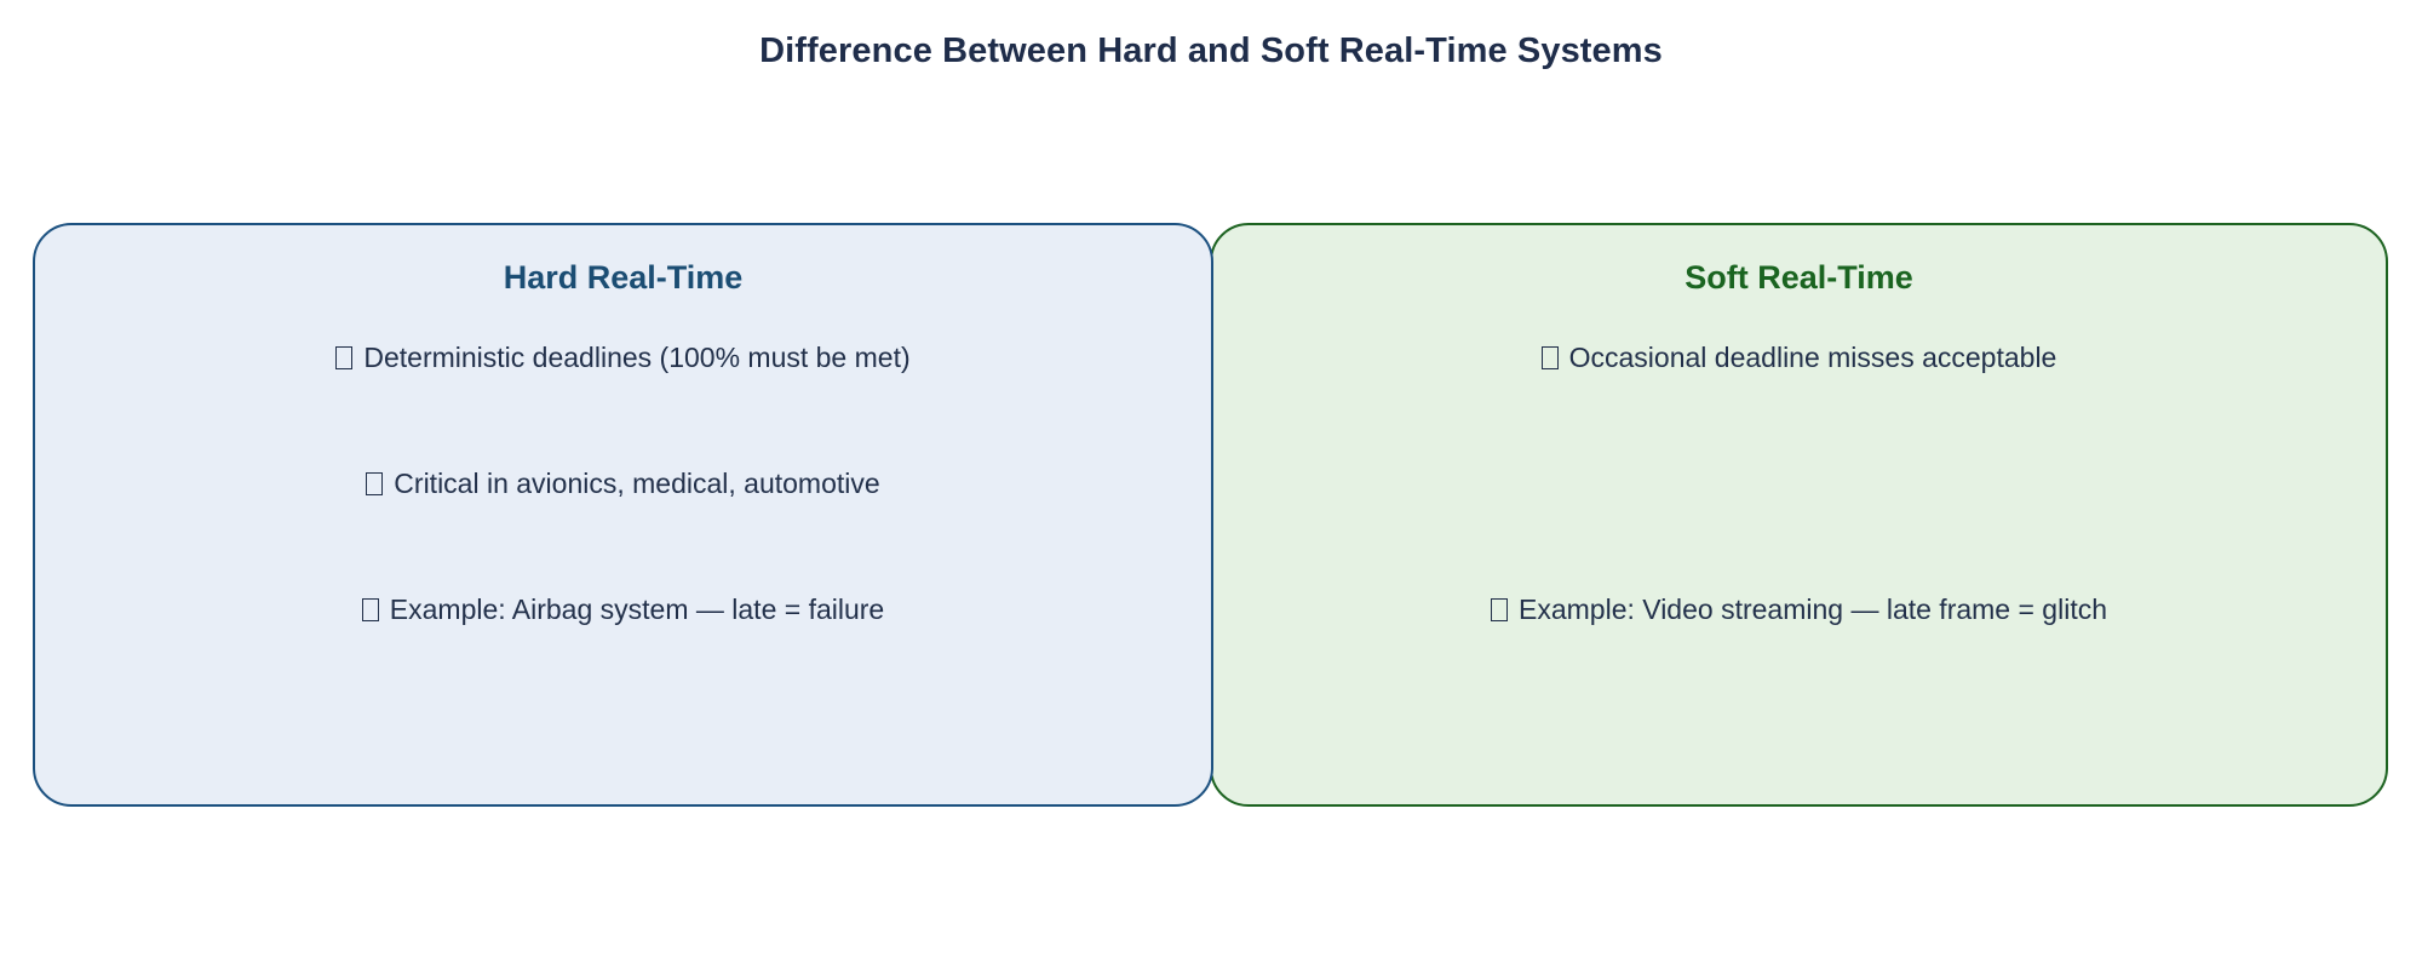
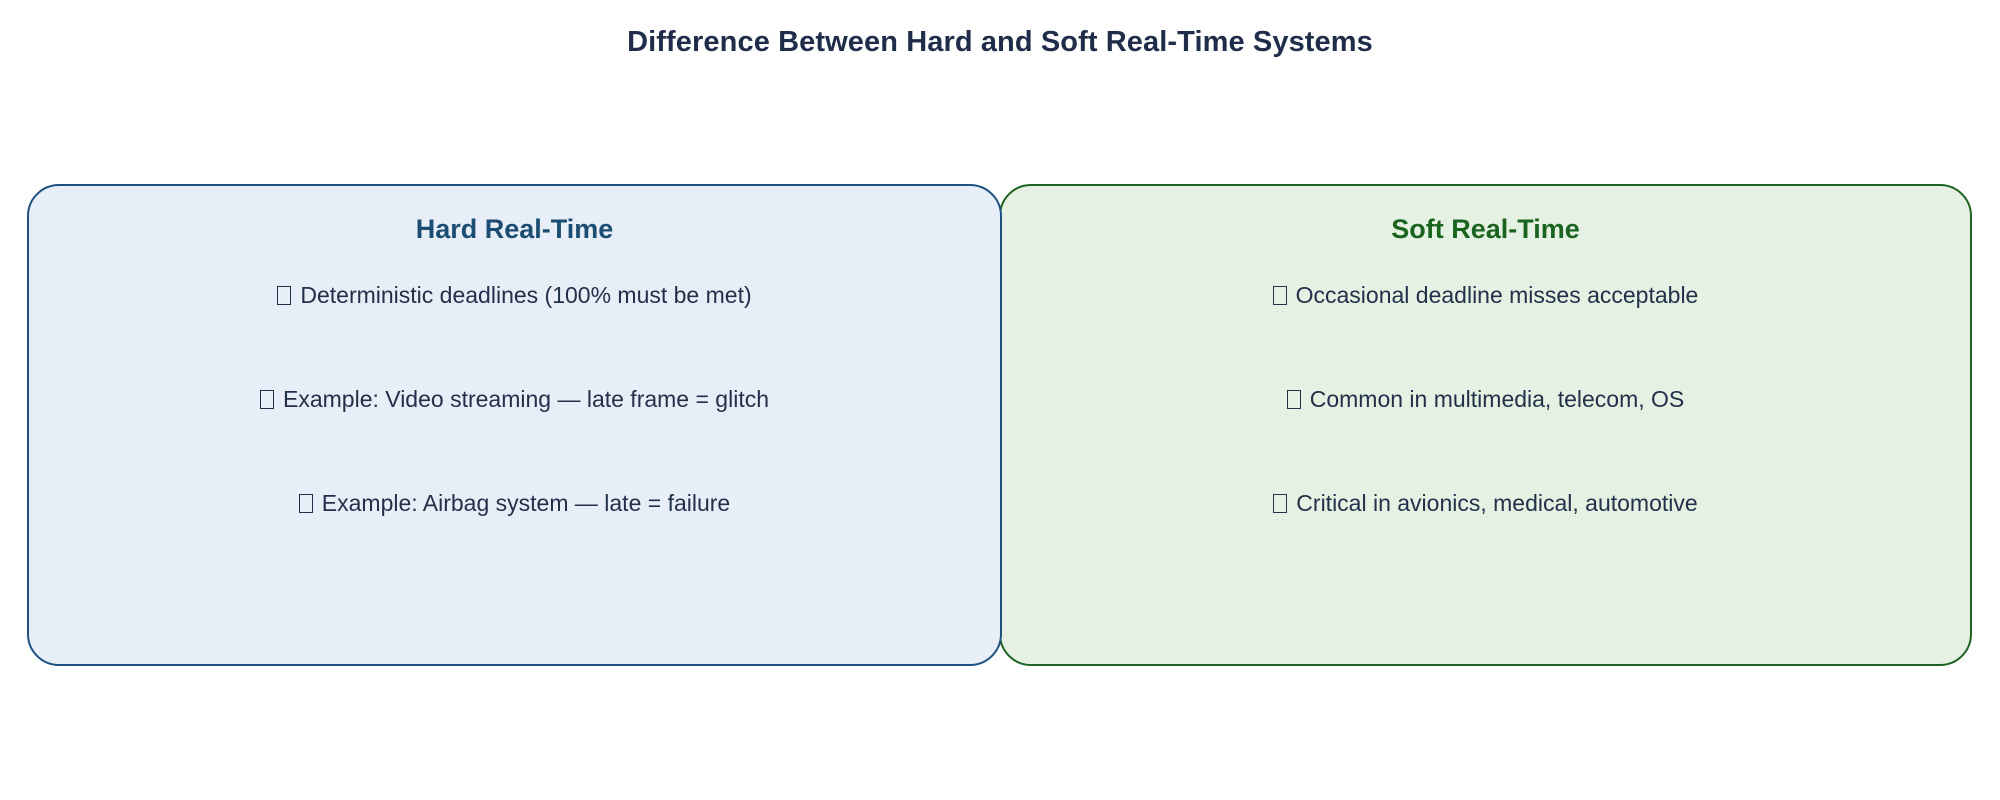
  Difference Between Hard and Soft Real-Time Systems
  Hard Real-Time
  Deterministic deadlines (100% must be met)
- Critical in avionics, medical, automotive
+ Example: Video streaming — late frame = glitch
  Example: Airbag system — late = failure
  Soft Real-Time
  Occasional deadline misses acceptable
+ Common in multimedia, telecom, OS
- Example: Video streaming — late frame = glitch
+ Critical in avionics, medical, automotive
